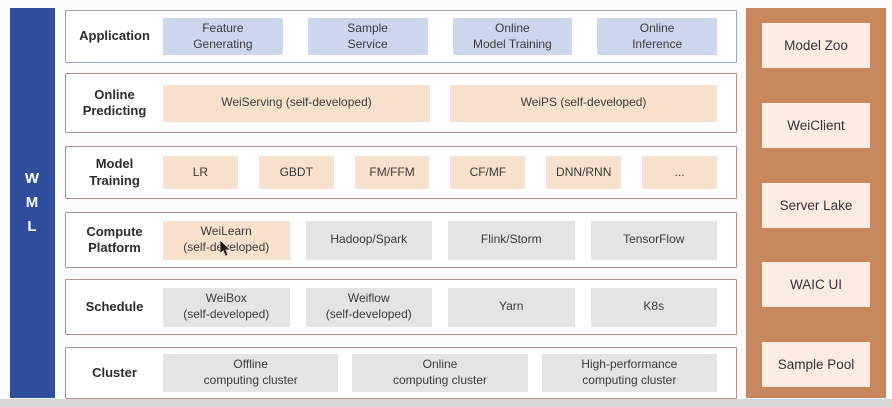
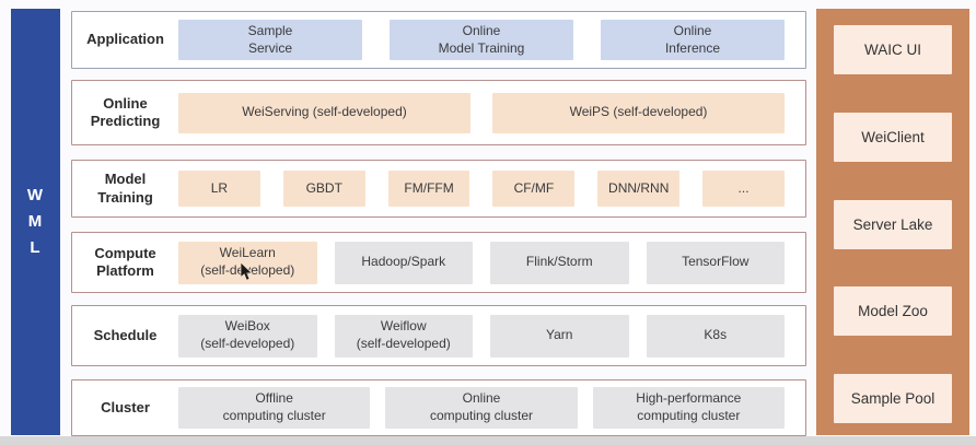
  W
  M
  L
  Application
- Feature
- Generating
  Sample
  Service
  Online
  Model Training
  Online
  Inference
  Online
  Predicting
  WeiServing (self-developed)
  WeiPS (self-developed)
  Model
  Training
  LR
  GBDT
  FM/FFM
  CF/MF
  DNN/RNN
  ...
  Compute
  Platform
  WeiLearn
  (self-deloped)
  Hadoop/Spark
  Flink/Storm
  TensorFlow
  Schedule
  WeiBox
  (self-developed)
  Weiflow
  (self-developed)
  Yarn
  K8s
  Cluster
  Offline
  computing cluster
  Online
  computing cluster
  High-performance
  computing cluster
- Model Zoo
+ WAIC UI
  WeiClient
  Server Lake
- WAIC UI
+ Model Zoo
  Sample Pool
